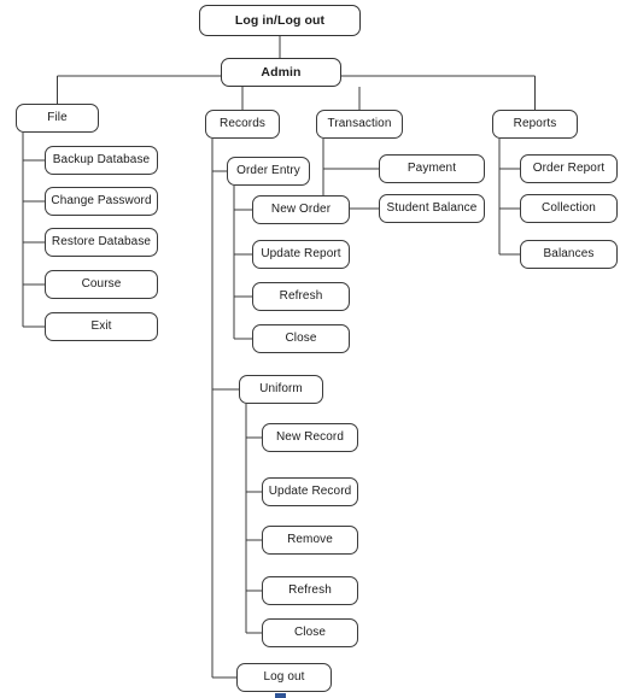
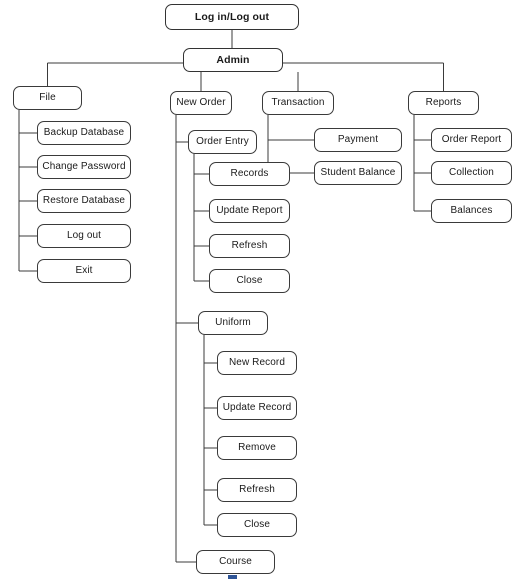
  Log in/Log out
  Admin
  File
  Backup Database
  Change Password
  Restore Database
- Course
+ Log out
  Exit
- Records
+ New Order
  Order Entry
- New Order
+ Records
  Update Report
  Refresh
  Close
  Uniform
  New Record
  Update Record
  Remove
  Refresh
  Close
- Log out
+ Course
  Transaction
  Payment
  Student Balance
  Reports
  Order Report
  Collection
  Balances
